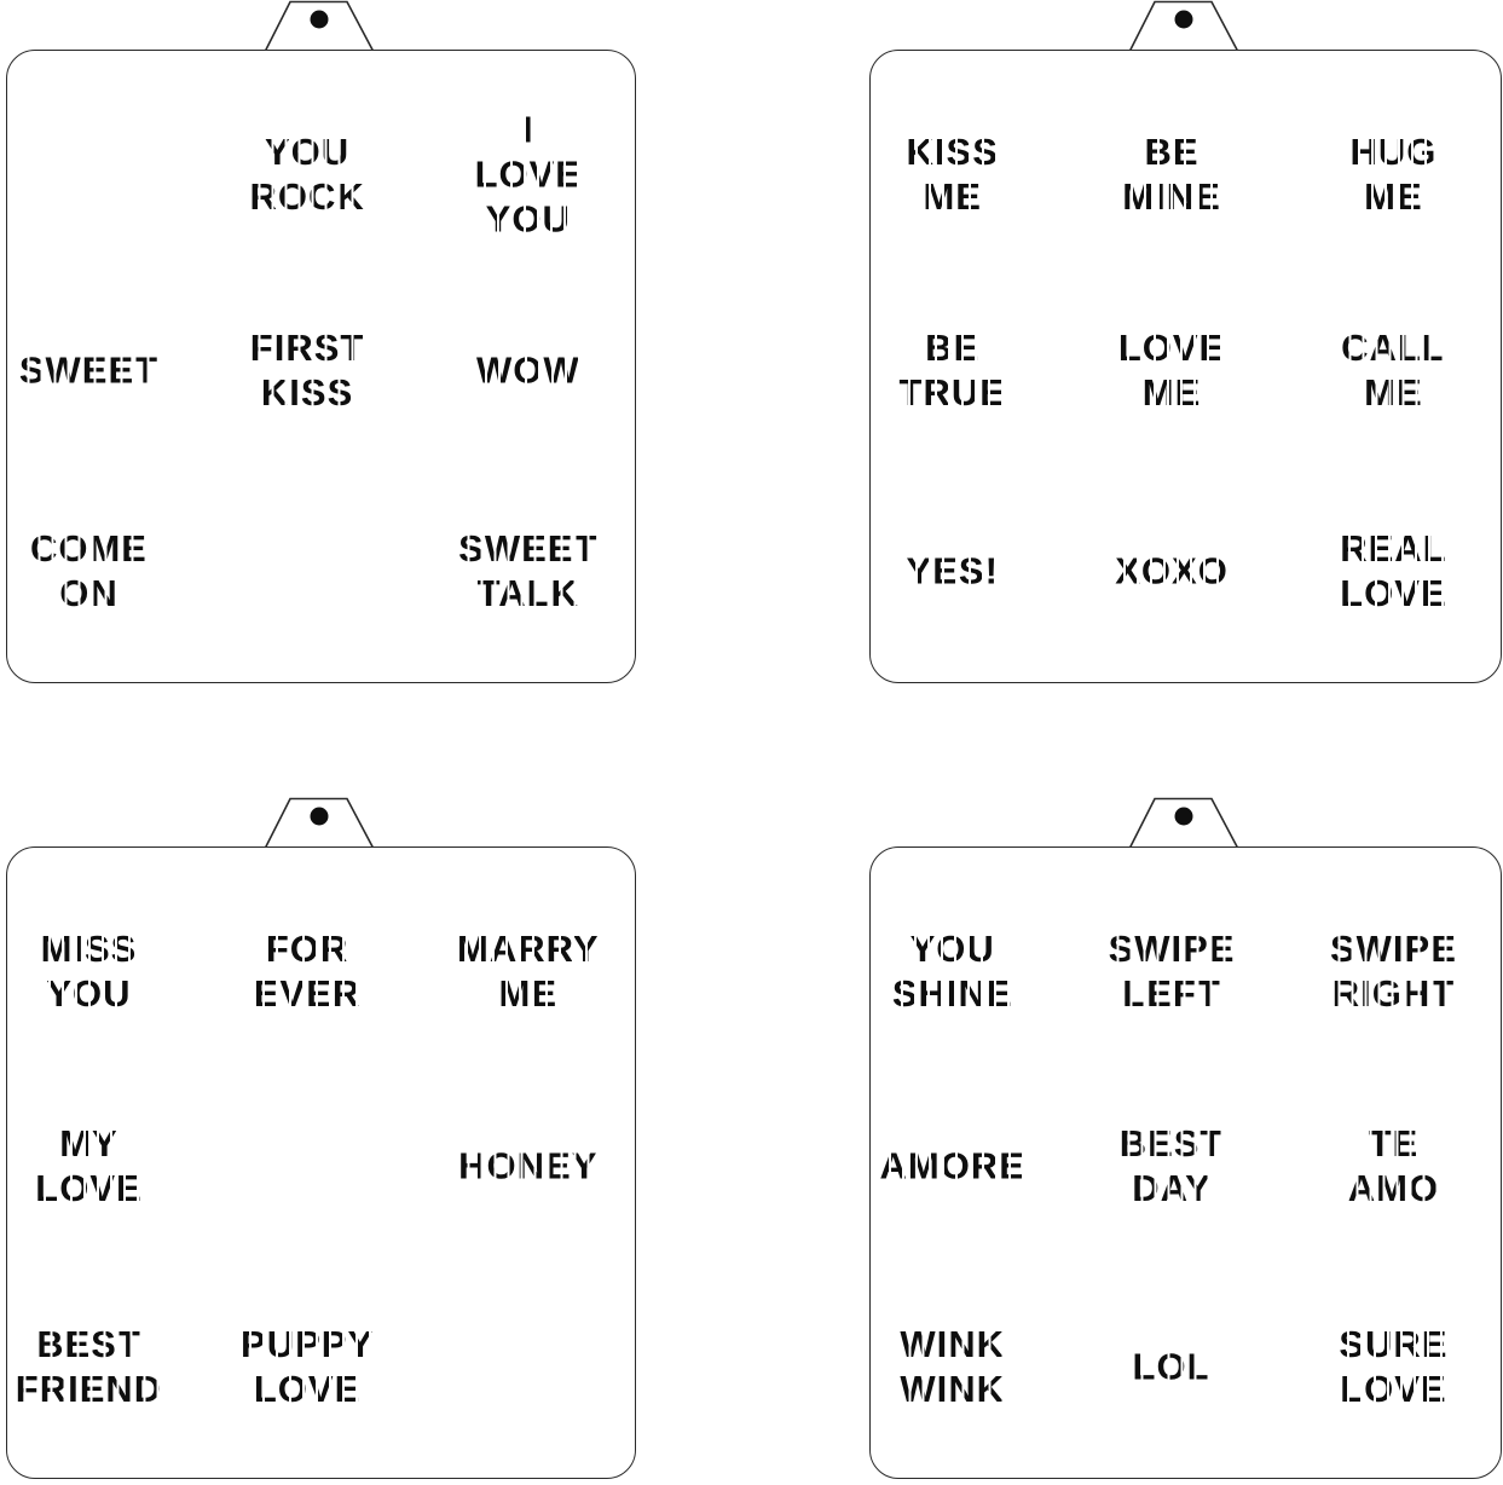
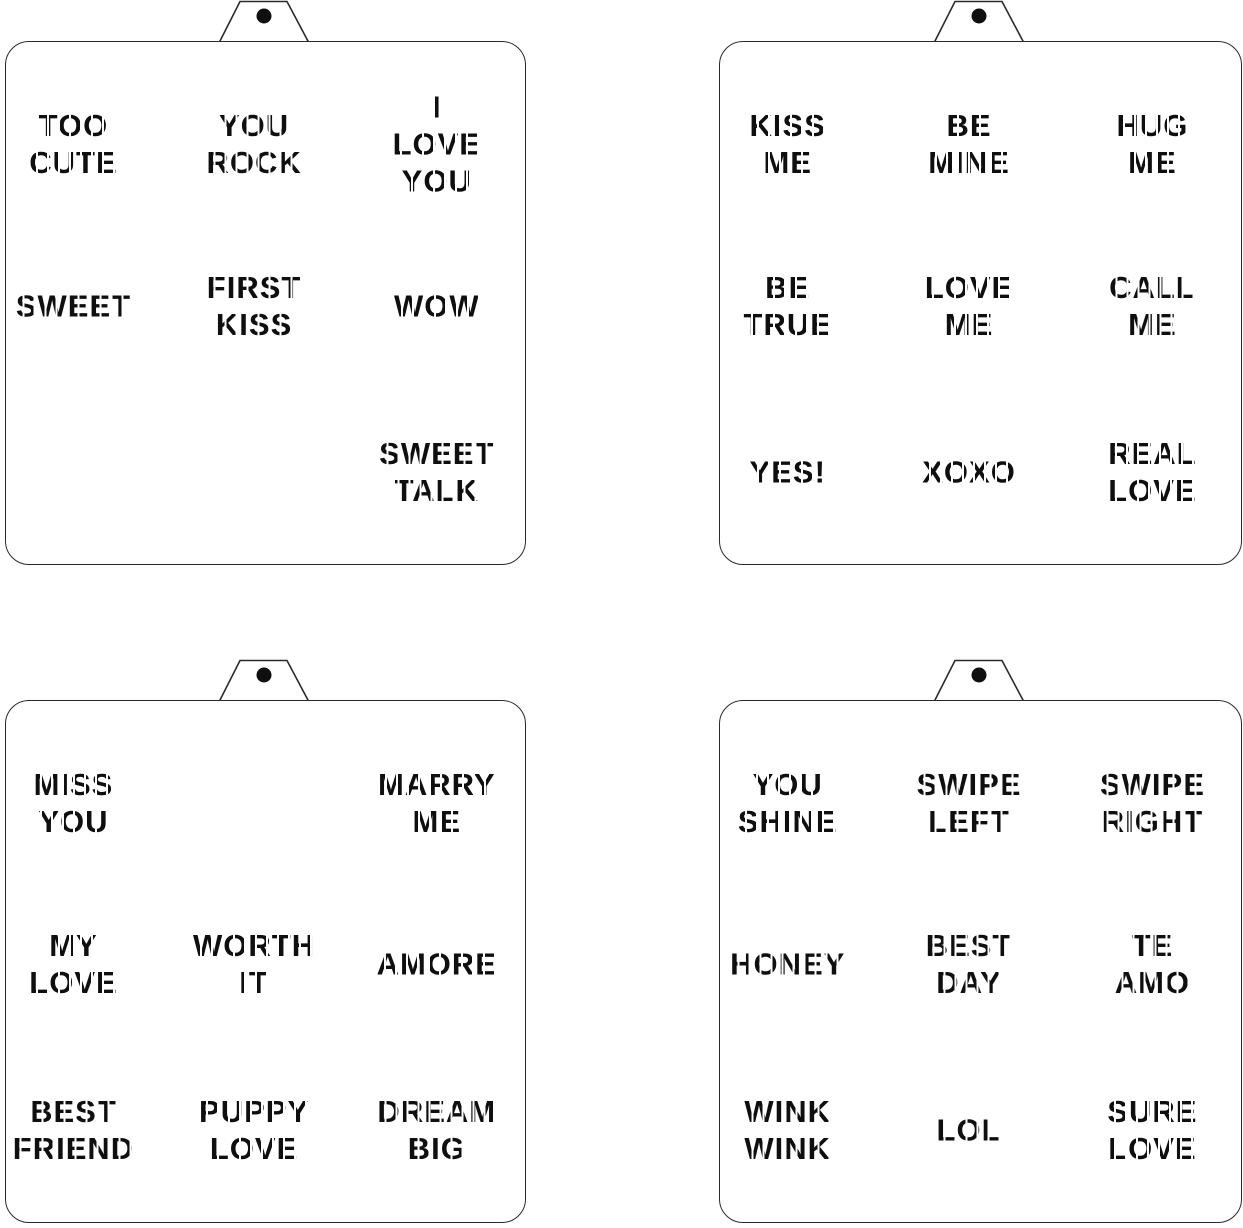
+ TOO
+ CUTE
  YOU
  ROCK
  I LOVE
  YOU
  SWEET
  FIRST
  KISS
  WOW
- COME
- ON
  SWEET
  TALK
  KISS
  ME
  BE
  MINE
  HUG
  ME
  BE
  TRUE
  LOVE
  ME
  CALL
  ME
  YES!
  XOXO
  REAL
  LOVE
  MISS
  YOU
- FOR
- EVER
  MARRY
  ME
  MY
  LOVE
+ WORTH
+ IT
- HONEY
+ AMORE
  BEST
  FRIEND
  PUPPY
  LOVE
+ DREAM
+ BIG
  YOU
  SHINE
  SWIPE
  LEFT
  SWIPE
  RIGHT
- AMORE
+ HONEY
  BEST
  DAY
  TE
  AMO
  WINK
  WINK
  LOL
  SURE
  LOVE
